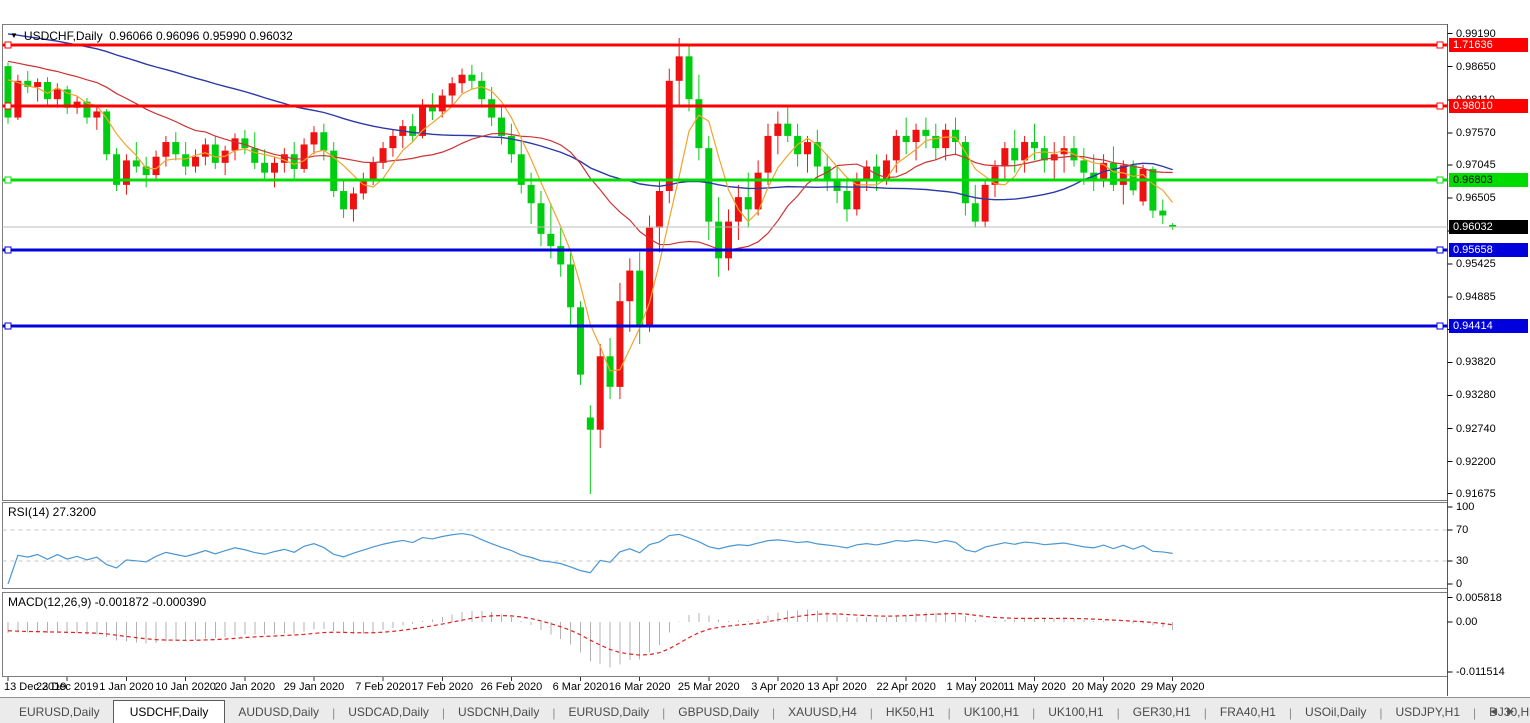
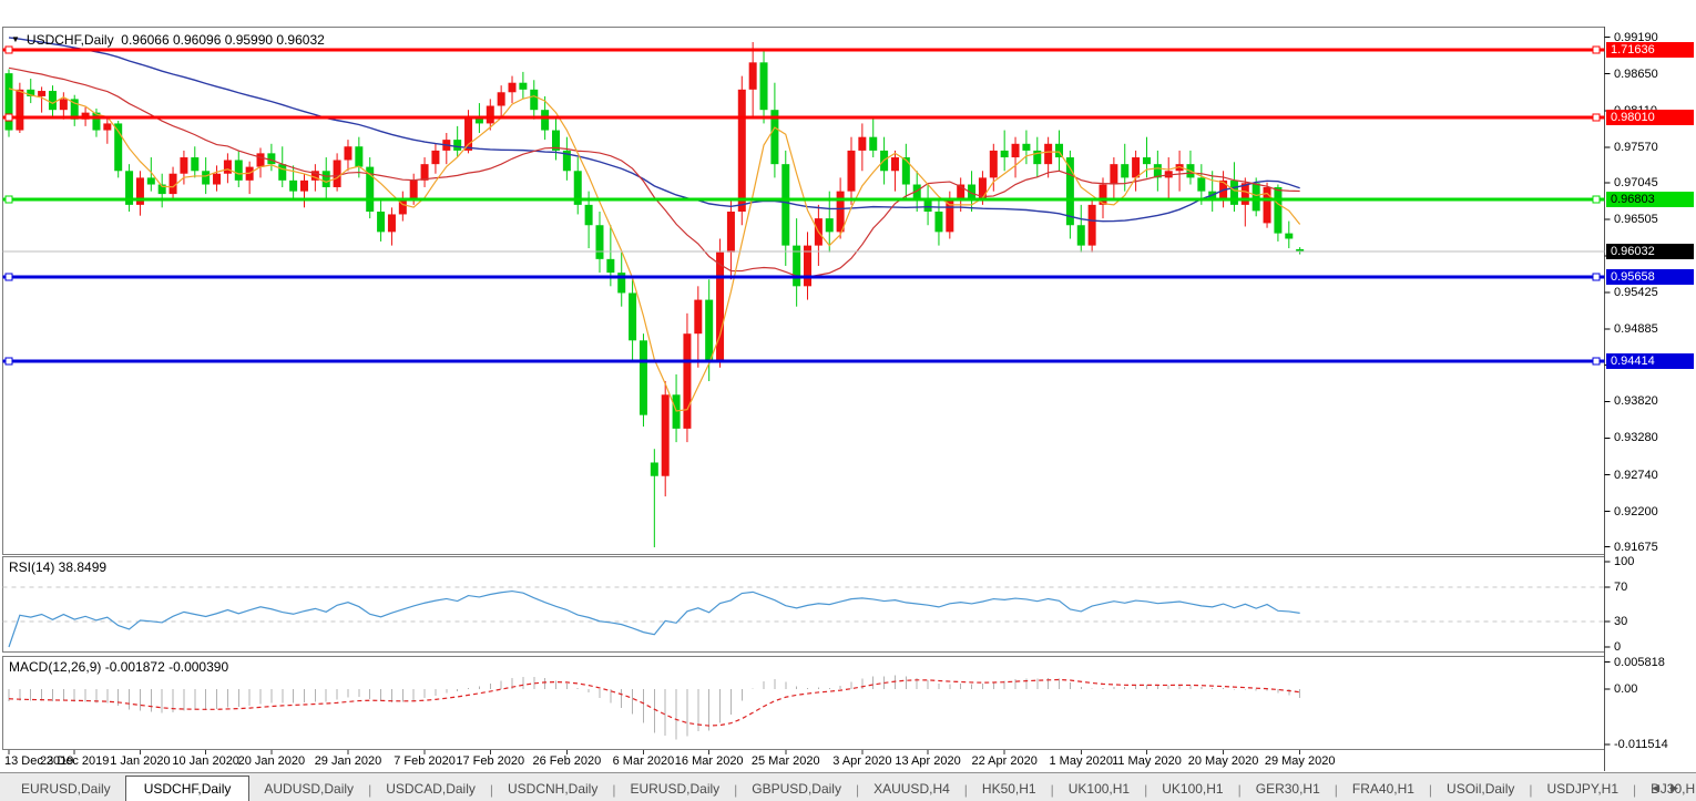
  ▼ USDCHF,Daily 0.96066 0.96096 0.95990 0.96032
- RSI(14) 27.3200
+ RSI(14) 38.8499
  MACD(12,26,9) -0.001872 -0.000390
  0.99190
  0.98650
  0.97570
  0.97045
  0.96505
  0.95425
  0.94885
  0.93820
  0.93280
  0.92740
  0.92200
  0.91675
  1.71636
  0.98010
  0.96803
  0.95658
  0.94414
  0.96032
  13 Dec 2019
  23 Dec 2019
  1 Jan 2020
  10 Jan 2020
  20 Jan 2020
  29 Jan 2020
  7 Feb 2020
  17 Feb 2020
  26 Feb 2020
  6 Mar 2020
  16 Mar 2020
  25 Mar 2020
  3 Apr 2020
  13 Apr 2020
  22 Apr 2020
  1 May 2020
  11 May 2020
  20 May 2020
  29 May 2020
  100
  70
  30
  0
  0.005818
  0.00
  -0.011514
  EURUSD,Daily
  USDCHF,Daily
  AUDUSD,Daily
  |
  USDCAD,Daily
  |
  USDCNH,Daily
  |
  EURUSD,Daily
  |
  GBPUSD,Daily
  |
  XAUUSD,H4
  |
  HK50,H1
  |
  UK100,H1
  |
  UK100,H1
  |
  GER30,H1
  |
  FRA40,H1
  |
  USOil,Daily
  |
  USDJPY,H1
  |
  DJ30,H
  ◀▶
